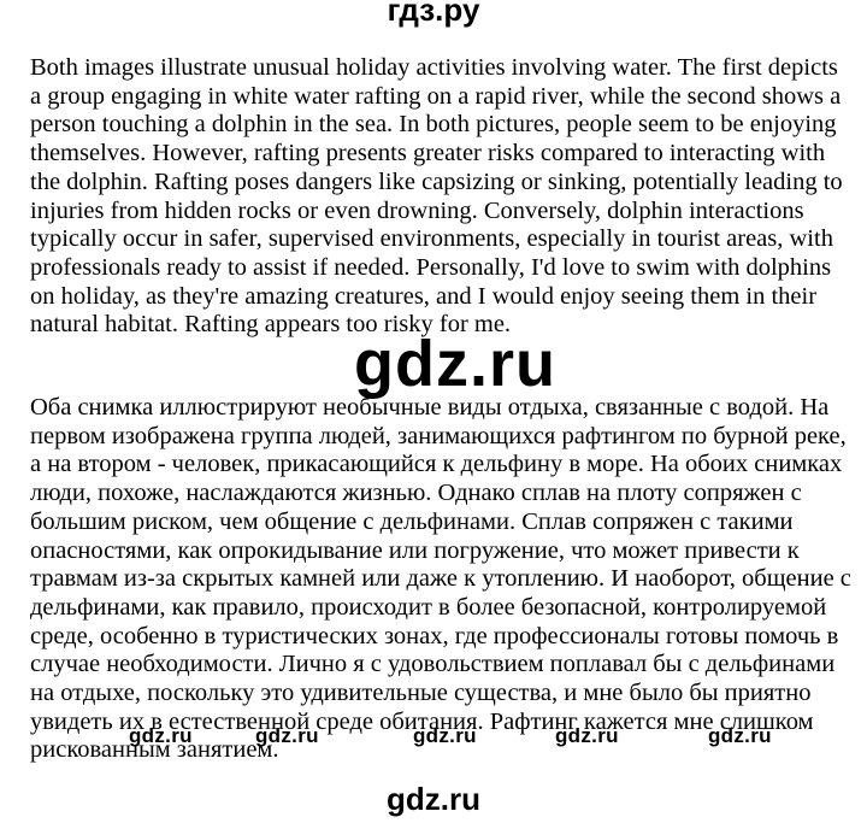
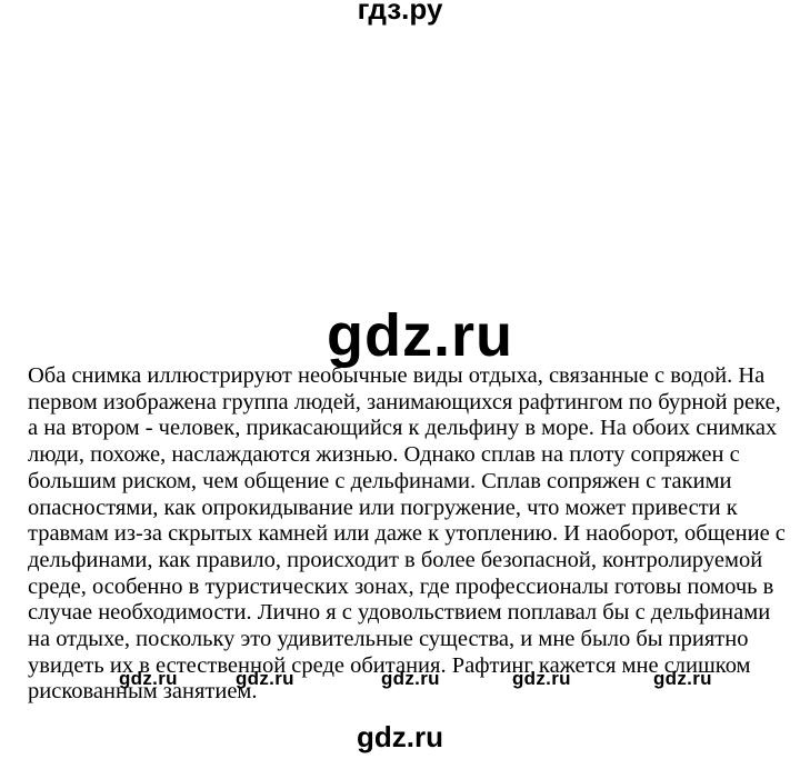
  гдз.ру
- Both images illustrate unusual holiday activities involving water. The first depicts
- a group engaging in white water rafting on a rapid river, while the second shows a
- person touching a dolphin in the sea. In both pictures, people seem to be enjoying
- themselves. However, rafting presents greater risks compared to interacting with
- the dolphin. Rafting poses dangers like capsizing or sinking, potentially leading to
- injuries from hidden rocks or even drowning. Conversely, dolphin interactions
- typically occur in safer, supervised environments, especially in tourist areas, with
- professionals ready to assist if needed. Personally, I'd love to swim with dolphins
- on holiday, as they're amazing creatures, and I would enjoy seeing them in their
- natural habitat. Rafting appears too risky for me.
  gdz.ru
  Оба снимка иллюстрируют необычные виды отдыха, связанные с водой. На
  первом изображена группа людей, занимающихся рафтингом по бурной реке,
  а на втором - человек, прикасающийся к дельфину в море. На обоих снимках
  люди, похоже, наслаждаются жизнью. Однако сплав на плоту сопряжен с
  большим риском, чем общение с дельфинами. Сплав сопряжен с такими
  опасностями, как опрокидывание или погружение, что может привести к
  травмам из-за скрытых камней или даже к утоплению. И наоборот, общение с
  дельфинами, как правило, происходит в более безопасной, контролируемой
  среде, особенно в туристических зонах, где профессионалы готовы помочь в
  случае необходимости. Лично я с удовольствием поплавал бы с дельфинами
  на отдыхе, поскольку это удивительные существа, и мне было бы приятно
  увидеть их в естественной среде обитания. Рафтинг кажется мне слишком
  рискованным занятием.
  gdz.ru
  gdz.ru
  gdz.ru
  gdz.ru
  gdz.ru
  gdz.ru
